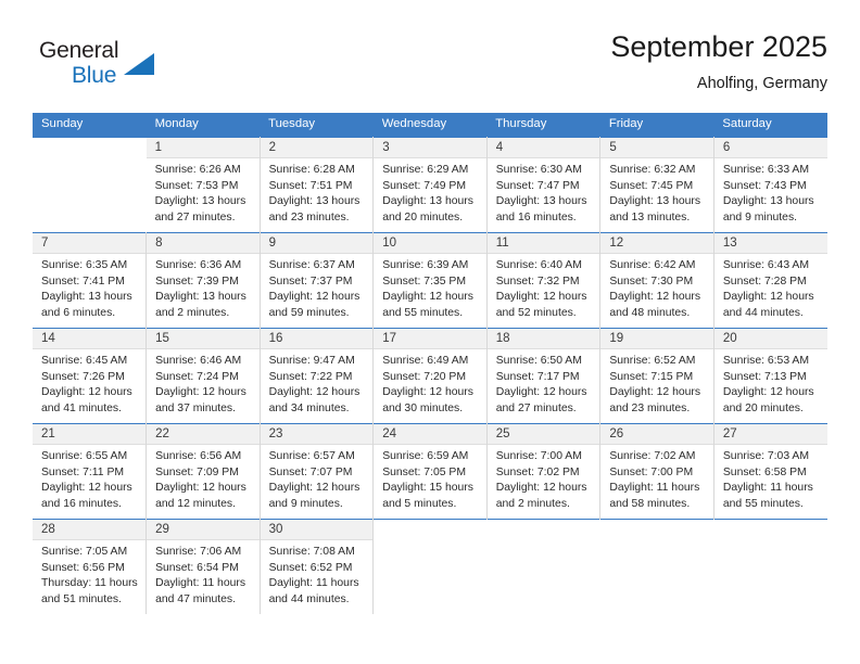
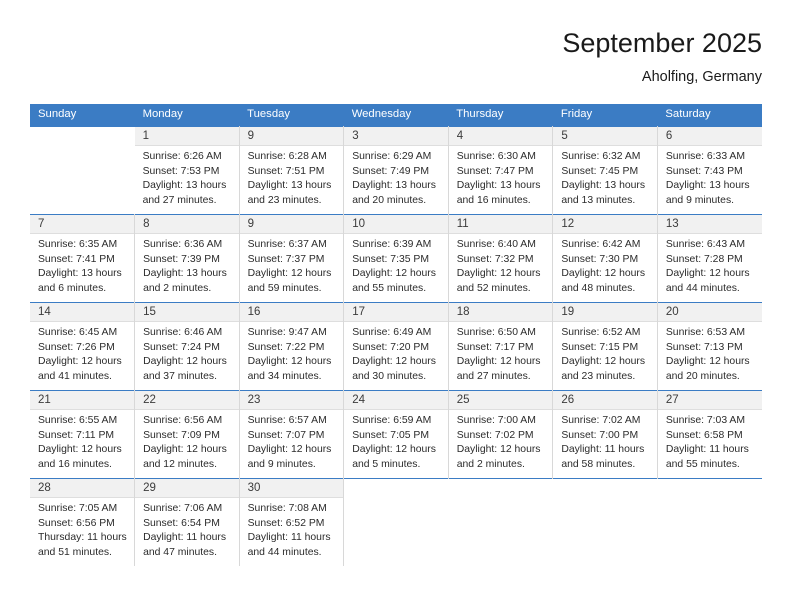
- General
- Blue
  September 2025
  Aholfing, Germany
  Sunday	Monday	Tuesday	Wednesday	Thursday	Friday	Saturday
- 	1Sunrise: 6:26 AMSunset: 7:53 PMDaylight: 13 hours and 27 minutes.	2Sunrise: 6:28 AMSunset: 7:51 PMDaylight: 13 hours and 23 minutes.	3Sunrise: 6:29 AMSunset: 7:49 PMDaylight: 13 hours and 20 minutes.	4Sunrise: 6:30 AMSunset: 7:47 PMDaylight: 13 hours and 16 minutes.	5Sunrise: 6:32 AMSunset: 7:45 PMDaylight: 13 hours and 13 minutes.	6Sunrise: 6:33 AMSunset: 7:43 PMDaylight: 13 hours and 9 minutes.
+ 	1Sunrise: 6:26 AMSunset: 7:53 PMDaylight: 13 hours and 27 minutes.	9Sunrise: 6:28 AMSunset: 7:51 PMDaylight: 13 hours and 23 minutes.	3Sunrise: 6:29 AMSunset: 7:49 PMDaylight: 13 hours and 20 minutes.	4Sunrise: 6:30 AMSunset: 7:47 PMDaylight: 13 hours and 16 minutes.	5Sunrise: 6:32 AMSunset: 7:45 PMDaylight: 13 hours and 13 minutes.	6Sunrise: 6:33 AMSunset: 7:43 PMDaylight: 13 hours and 9 minutes.
  7Sunrise: 6:35 AMSunset: 7:41 PMDaylight: 13 hours and 6 minutes.	8Sunrise: 6:36 AMSunset: 7:39 PMDaylight: 13 hours and 2 minutes.	9Sunrise: 6:37 AMSunset: 7:37 PMDaylight: 12 hours and 59 minutes.	10Sunrise: 6:39 AMSunset: 7:35 PMDaylight: 12 hours and 55 minutes.	11Sunrise: 6:40 AMSunset: 7:32 PMDaylight: 12 hours and 52 minutes.	12Sunrise: 6:42 AMSunset: 7:30 PMDaylight: 12 hours and 48 minutes.	13Sunrise: 6:43 AMSunset: 7:28 PMDaylight: 12 hours and 44 minutes.
  14Sunrise: 6:45 AMSunset: 7:26 PMDaylight: 12 hours and 41 minutes.	15Sunrise: 6:46 AMSunset: 7:24 PMDaylight: 12 hours and 37 minutes.	16Sunrise: 9:47 AMSunset: 7:22 PMDaylight: 12 hours and 34 minutes.	17Sunrise: 6:49 AMSunset: 7:20 PMDaylight: 12 hours and 30 minutes.	18Sunrise: 6:50 AMSunset: 7:17 PMDaylight: 12 hours and 27 minutes.	19Sunrise: 6:52 AMSunset: 7:15 PMDaylight: 12 hours and 23 minutes.	20Sunrise: 6:53 AMSunset: 7:13 PMDaylight: 12 hours and 20 minutes.
- 21Sunrise: 6:55 AMSunset: 7:11 PMDaylight: 12 hours and 16 minutes.	22Sunrise: 6:56 AMSunset: 7:09 PMDaylight: 12 hours and 12 minutes.	23Sunrise: 6:57 AMSunset: 7:07 PMDaylight: 12 hours and 9 minutes.	24Sunrise: 6:59 AMSunset: 7:05 PMDaylight: 15 hours and 5 minutes.	25Sunrise: 7:00 AMSunset: 7:02 PMDaylight: 12 hours and 2 minutes.	26Sunrise: 7:02 AMSunset: 7:00 PMDaylight: 11 hours and 58 minutes.	27Sunrise: 7:03 AMSunset: 6:58 PMDaylight: 11 hours and 55 minutes.
+ 21Sunrise: 6:55 AMSunset: 7:11 PMDaylight: 12 hours and 16 minutes.	22Sunrise: 6:56 AMSunset: 7:09 PMDaylight: 12 hours and 12 minutes.	23Sunrise: 6:57 AMSunset: 7:07 PMDaylight: 12 hours and 9 minutes.	24Sunrise: 6:59 AMSunset: 7:05 PMDaylight: 12 hours and 5 minutes.	25Sunrise: 7:00 AMSunset: 7:02 PMDaylight: 12 hours and 2 minutes.	26Sunrise: 7:02 AMSunset: 7:00 PMDaylight: 11 hours and 58 minutes.	27Sunrise: 7:03 AMSunset: 6:58 PMDaylight: 11 hours and 55 minutes.
  28Sunrise: 7:05 AMSunset: 6:56 PMThursday: 11 hours and 51 minutes.	29Sunrise: 7:06 AMSunset: 6:54 PMDaylight: 11 hours and 47 minutes.	30Sunrise: 7:08 AMSunset: 6:52 PMDaylight: 11 hours and 44 minutes.
